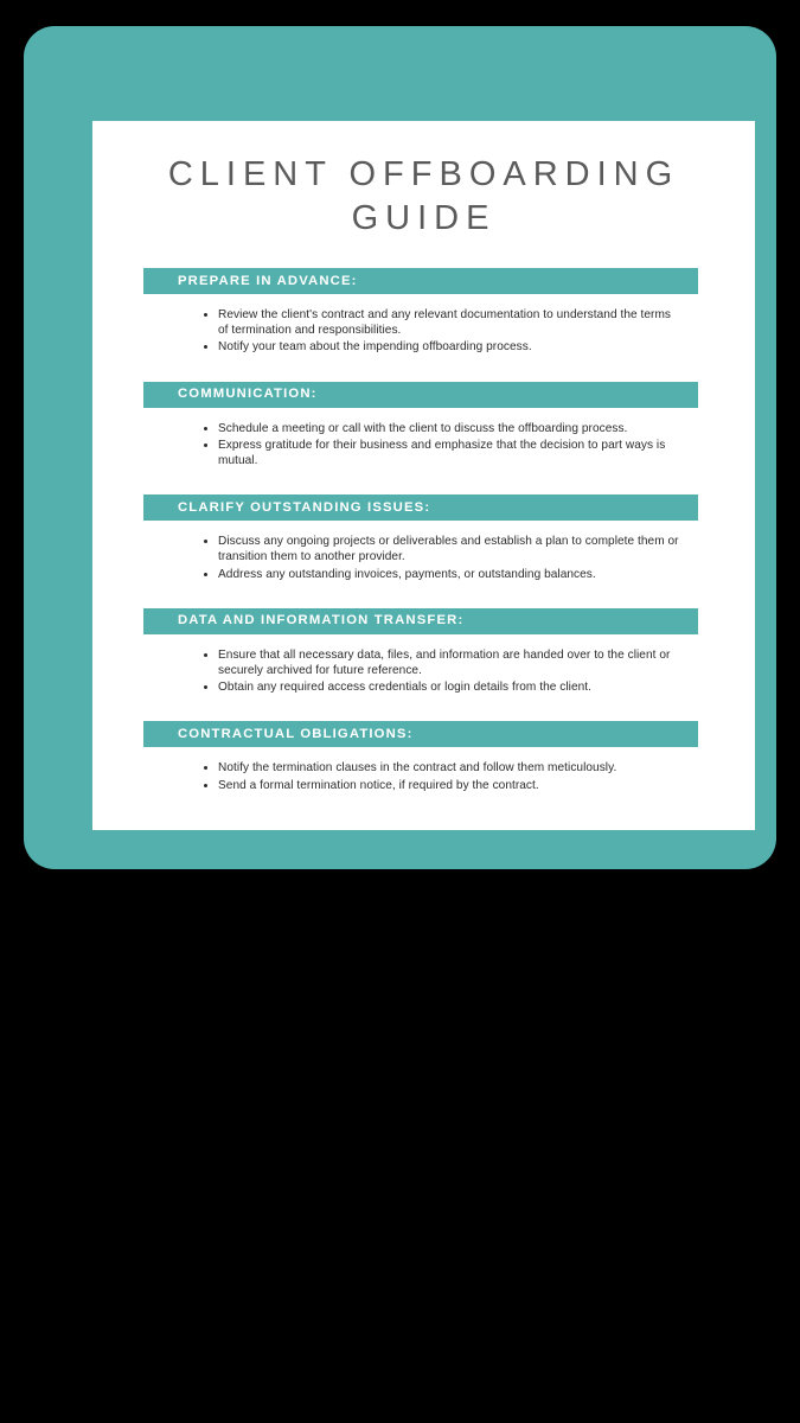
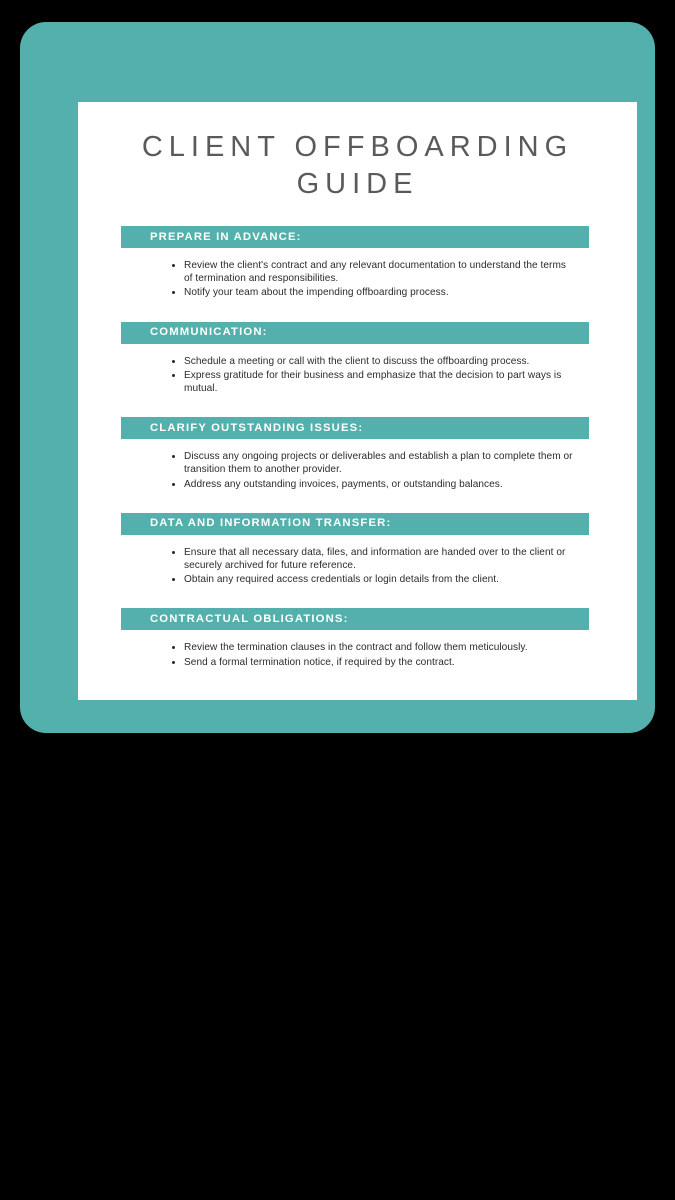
  CLIENT OFFBOARDING
  GUIDE
  PREPARE IN ADVANCE:
  Review the client's contract and any relevant documentation to understand the terms of termination and responsibilities.
  Notify your team about the impending offboarding process.
  COMMUNICATION:
  Schedule a meeting or call with the client to discuss the offboarding process.
  Express gratitude for their business and emphasize that the decision to part ways is mutual.
  CLARIFY OUTSTANDING ISSUES:
  Discuss any ongoing projects or deliverables and establish a plan to complete them or transition them to another provider.
  Address any outstanding invoices, payments, or outstanding balances.
  DATA AND INFORMATION TRANSFER:
  Ensure that all necessary data, files, and information are handed over to the client or securely archived for future reference.
  Obtain any required access credentials or login details from the client.
  CONTRACTUAL OBLIGATIONS:
- Notify the termination clauses in the contract and follow them meticulously.
+ Review the termination clauses in the contract and follow them meticulously.
  Send a formal termination notice, if required by the contract.
